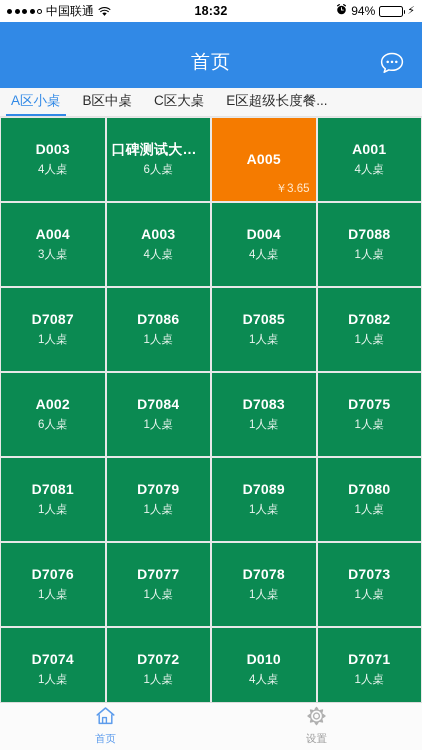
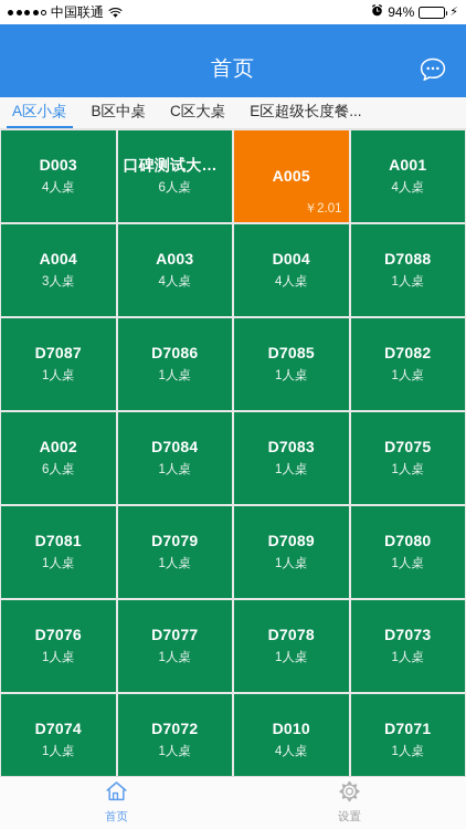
  中国联通
- 18:32
  94%
  ⚡
  首页
  A区小桌
  B区中桌
  C区大桌
  E区超级长度餐...
  D003
  4人桌
  口碑测试大桌..
  6人桌
  A005
- ￥3.65
+ ￥2.01
  A001
  4人桌
  A004
  3人桌
  A003
  4人桌
  D004
  4人桌
  D7088
  1人桌
  D7087
  1人桌
  D7086
  1人桌
  D7085
  1人桌
  D7082
  1人桌
  A002
  6人桌
  D7084
  1人桌
  D7083
  1人桌
  D7075
  1人桌
  D7081
  1人桌
  D7079
  1人桌
  D7089
  1人桌
  D7080
  1人桌
  D7076
  1人桌
  D7077
  1人桌
  D7078
  1人桌
  D7073
  1人桌
  D7074
  1人桌
  D7072
  1人桌
  D010
  4人桌
  D7071
  1人桌
  首页
  设置
